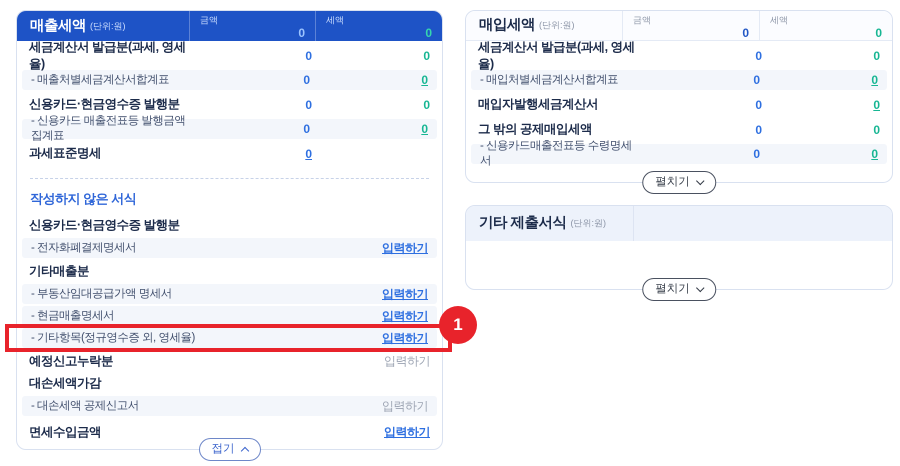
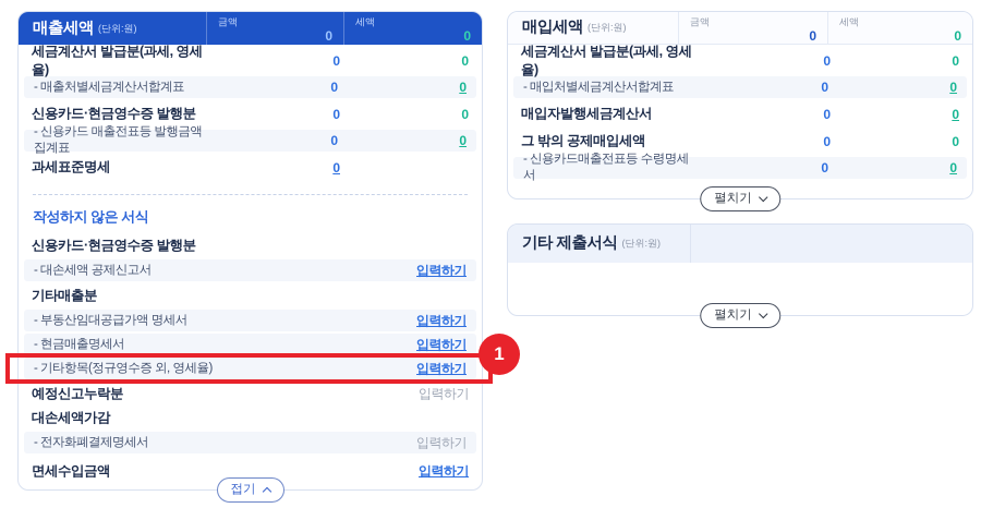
  매출세액
  (단위:원)
  금액
  0
  세액
  0
  세금계산서 발급분(과세, 영세율)
  0
  0
  - 매출처별세금계산서합계표
  0
  0
  신용카드·현금영수증 발행분
  0
  0
  - 신용카드 매출전표등 발행금액집계표
  0
  0
  과세표준명세
  0
  작성하지 않은 서식
  신용카드·현금영수증 발행분
- - 전자화폐결제명세서
+ - 대손세액 공제신고서
  입력하기
  기타매출분
  - 부동산임대공급가액 명세서
  입력하기
  - 현금매출명세서
  입력하기
  - 기타항목(정규영수증 외, 영세율)
  입력하기
  1
  예정신고누락분
  입력하기
  대손세액가감
- - 대손세액 공제신고서
+ - 전자화폐결제명세서
  입력하기
  면세수입금액
  입력하기
  접기
  매입세액
  (단위:원)
  금액
  0
  세액
  0
  세금계산서 발급분(과세, 영세율)
  0
  0
  - 매입처별세금계산서합계표
  0
  0
  매입자발행세금계산서
  0
  0
  그 밖의 공제매입세액
  0
  0
  - 신용카드매출전표등 수령명세서
  0
  0
  펼치기
  기타 제출서식
  (단위:원)
  펼치기
